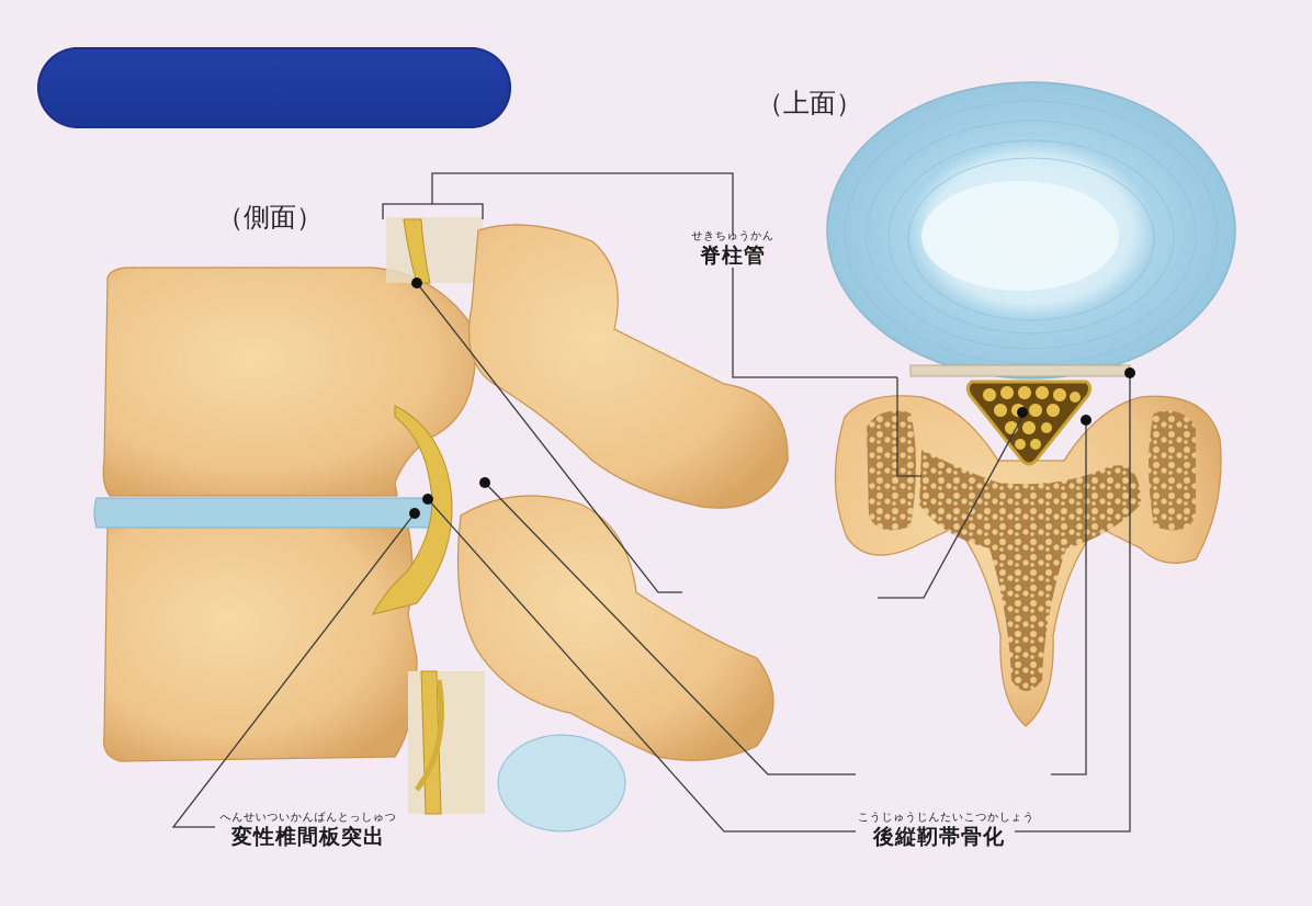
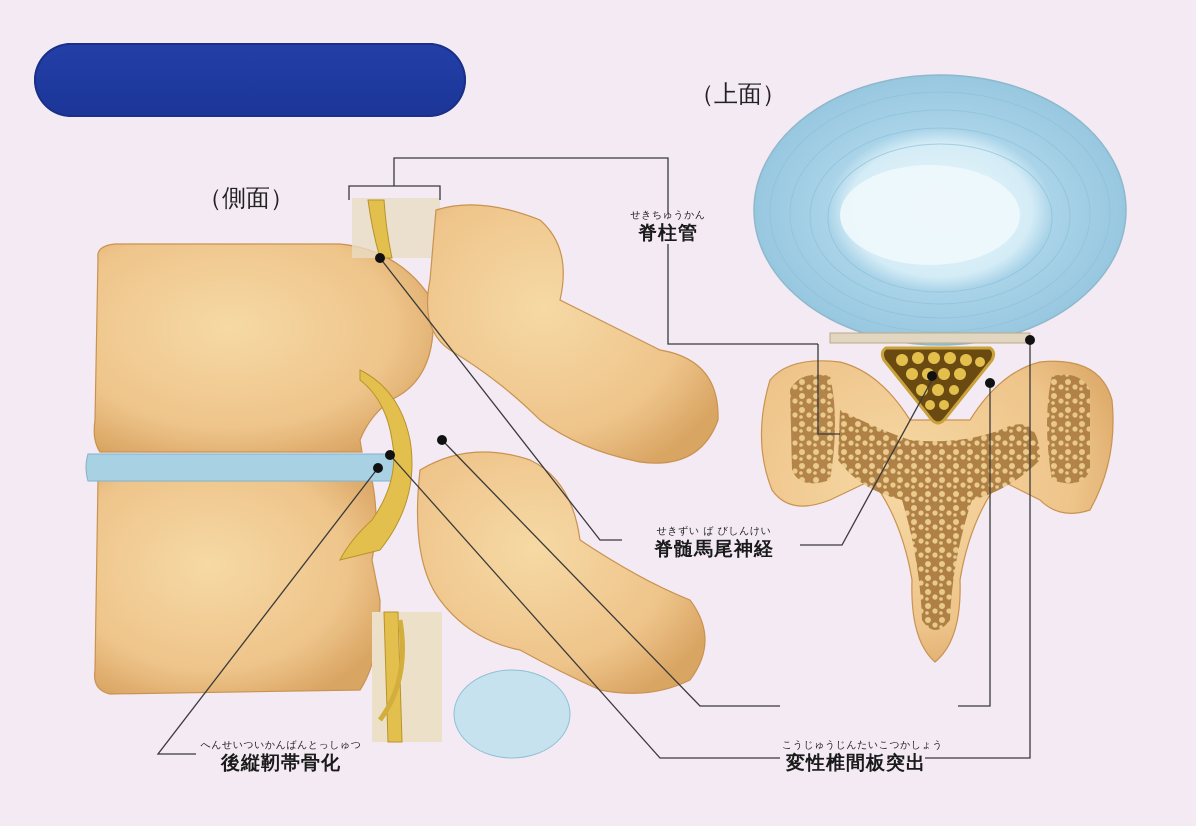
  （側面）
  （上面）
  せきちゅうかん
  脊柱管
+ せきずい ば びしんけい
+ 脊髄馬尾神経
  へんせいついかんばんとっしゅつ
- 変性椎間板突出
+ 後縦靭帯骨化
  こうじゅうじんたいこつかしょう
- 後縦靭帯骨化
+ 変性椎間板突出
